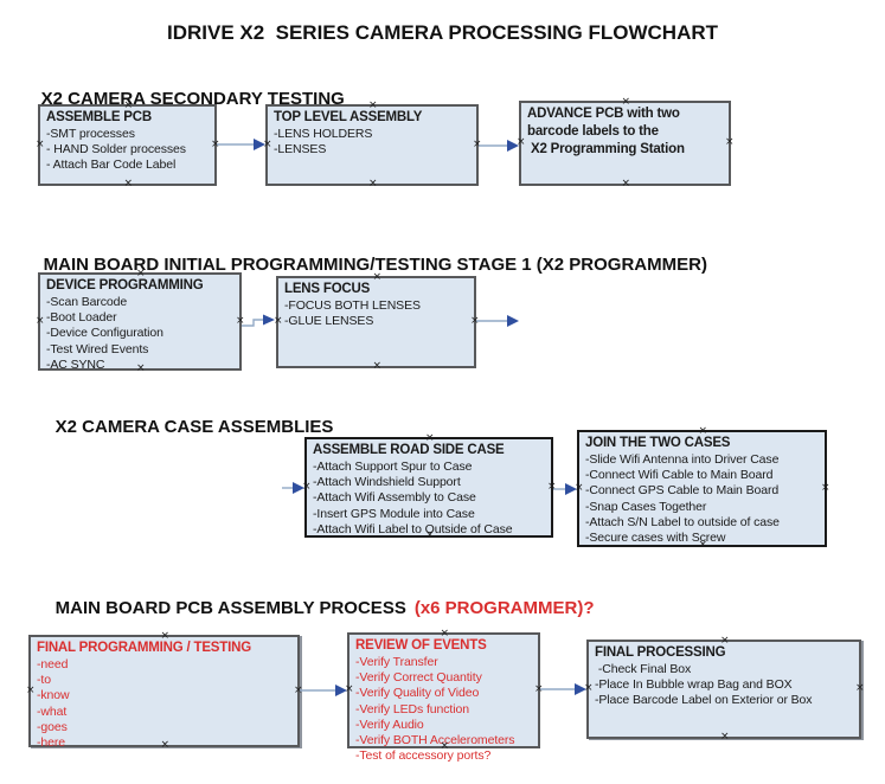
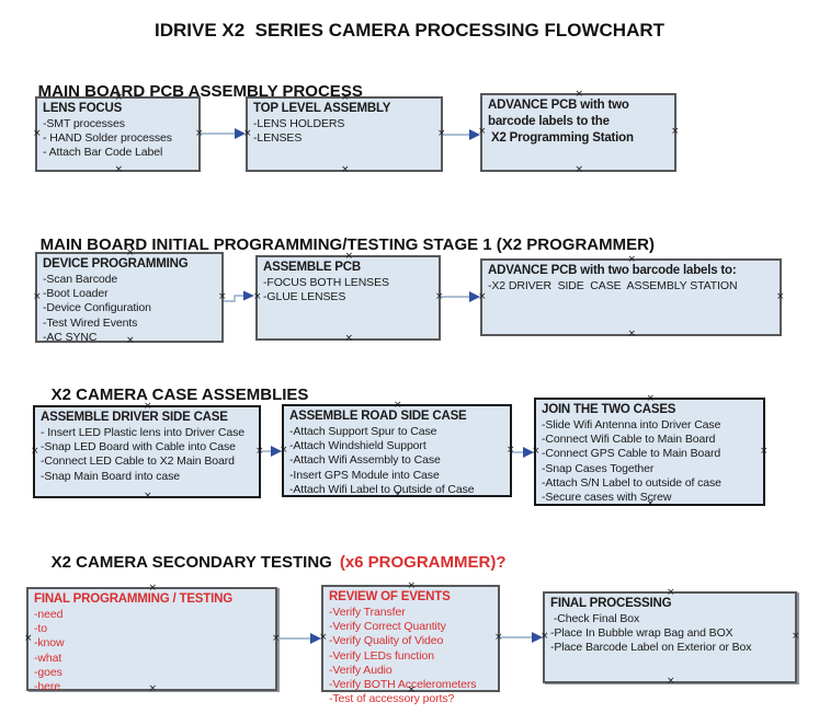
  IDRIVE X2 SERIES CAMERA PROCESSING FLOWCHART
- X2 CAMERA SECONDARY TESTING
+ MAIN BOARD PCB ASSEMBLY PROCESS
  MAIN BOARD INITIAL PROGRAMMING/TESTING STAGE 1 (X2 PROGRAMMER)
  X2 CAMERA CASE ASSEMBLIES
- MAIN BOARD PCB ASSEMBLY PROCESS (x6 PROGRAMMER)?
+ X2 CAMERA SECONDARY TESTING (x6 PROGRAMMER)?
- ASSEMBLE PCB
+ LENS FOCUS
  -SMT processes
  - HAND Solder processes
  - Attach Bar Code Label
  TOP LEVEL ASSEMBLY
  -LENS HOLDERS
  -LENSES
  ADVANCE PCB with two
  barcode labels to the
  X2 Programming Station
  DEVICE PROGRAMMING
  -Scan Barcode
  -Boot Loader
  -Device Configuration
  -Test Wired Events
  -AC SYNC
- LENS FOCUS
+ ASSEMBLE PCB
  -FOCUS BOTH LENSES
  -GLUE LENSES
+ ADVANCE PCB with two barcode labels to:
+ -X2 DRIVER SIDE CASE ASSEMBLY STATION
+ ASSEMBLE DRIVER SIDE CASE
+ - Insert LED Plastic lens into Driver Case
+ -Snap LED Board with Cable into Case
+ -Connect LED Cable to X2 Main Board
+ -Snap Main Board into case
  ASSEMBLE ROAD SIDE CASE
  -Attach Support Spur to Case
  -Attach Windshield Support
  -Attach Wifi Assembly to Case
  -Insert GPS Module into Case
  -Attach Wifi Label to Outside of Case
  JOIN THE TWO CASES
  -Slide Wifi Antenna into Driver Case
  -Connect Wifi Cable to Main Board
  -Connect GPS Cable to Main Board
  -Snap Cases Together
  -Attach S/N Label to outside of case
  -Secure cases with Screw
  FINAL PROGRAMMING / TESTING
  -need
  -to
  -know
  -what
  -goes
  -here
  REVIEW OF EVENTS
  -Verify Transfer
  -Verify Correct Quantity
  -Verify Quality of Video
  -Verify LEDs function
  -Verify Audio
  -Verify BOTH Accelerometers
  -Test of accessory ports?
  FINAL PROCESSING
  -Check Final Box
  -Place In Bubble wrap Bag and BOX
  -Place Barcode Label on Exterior or Box
